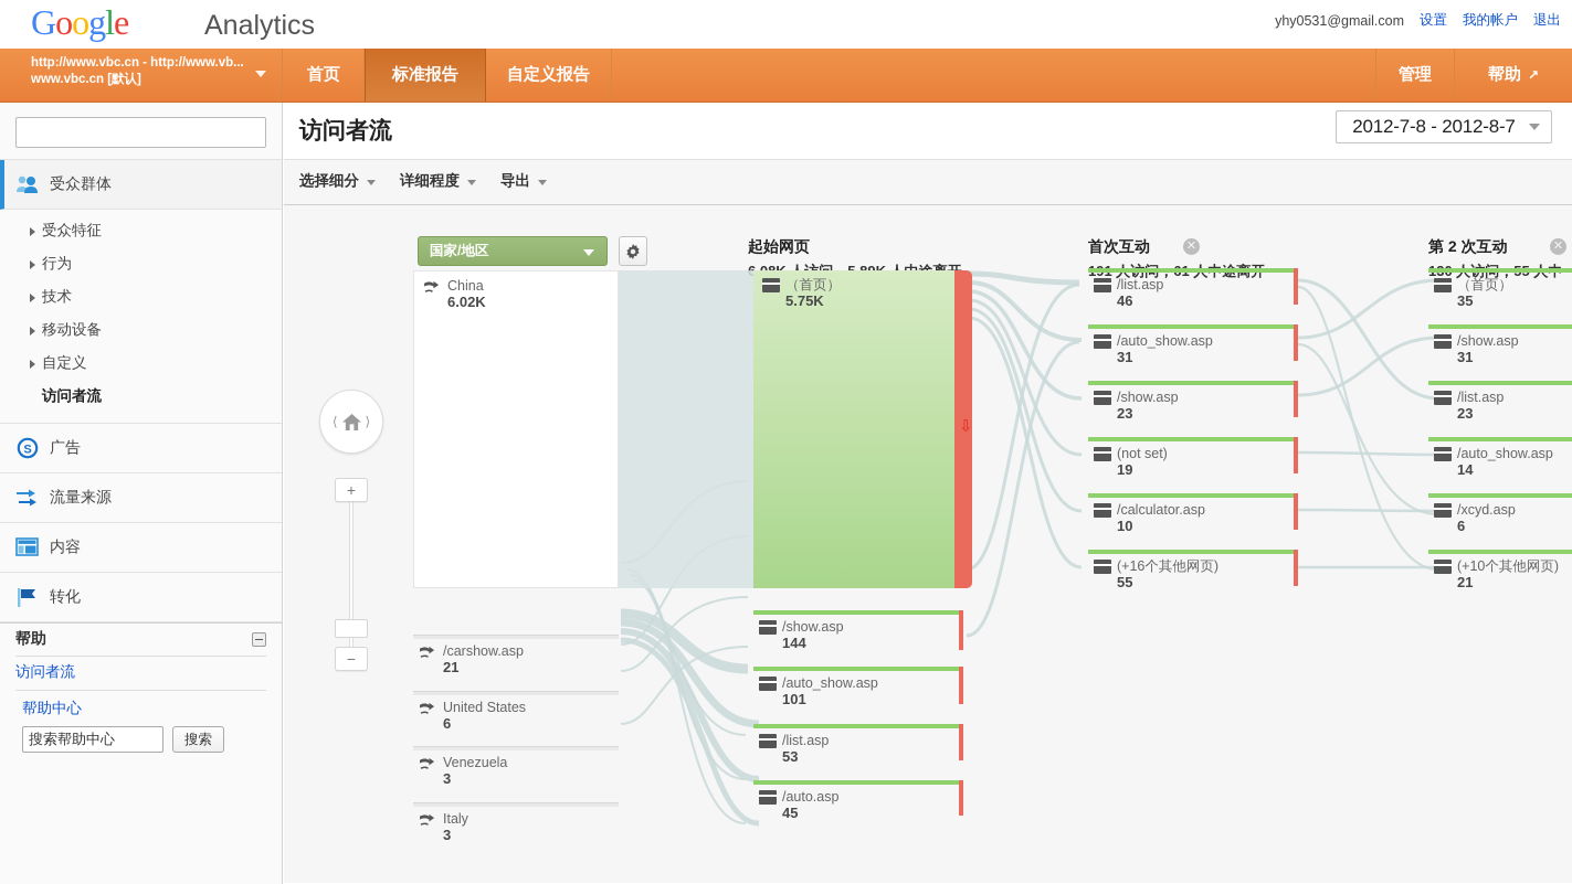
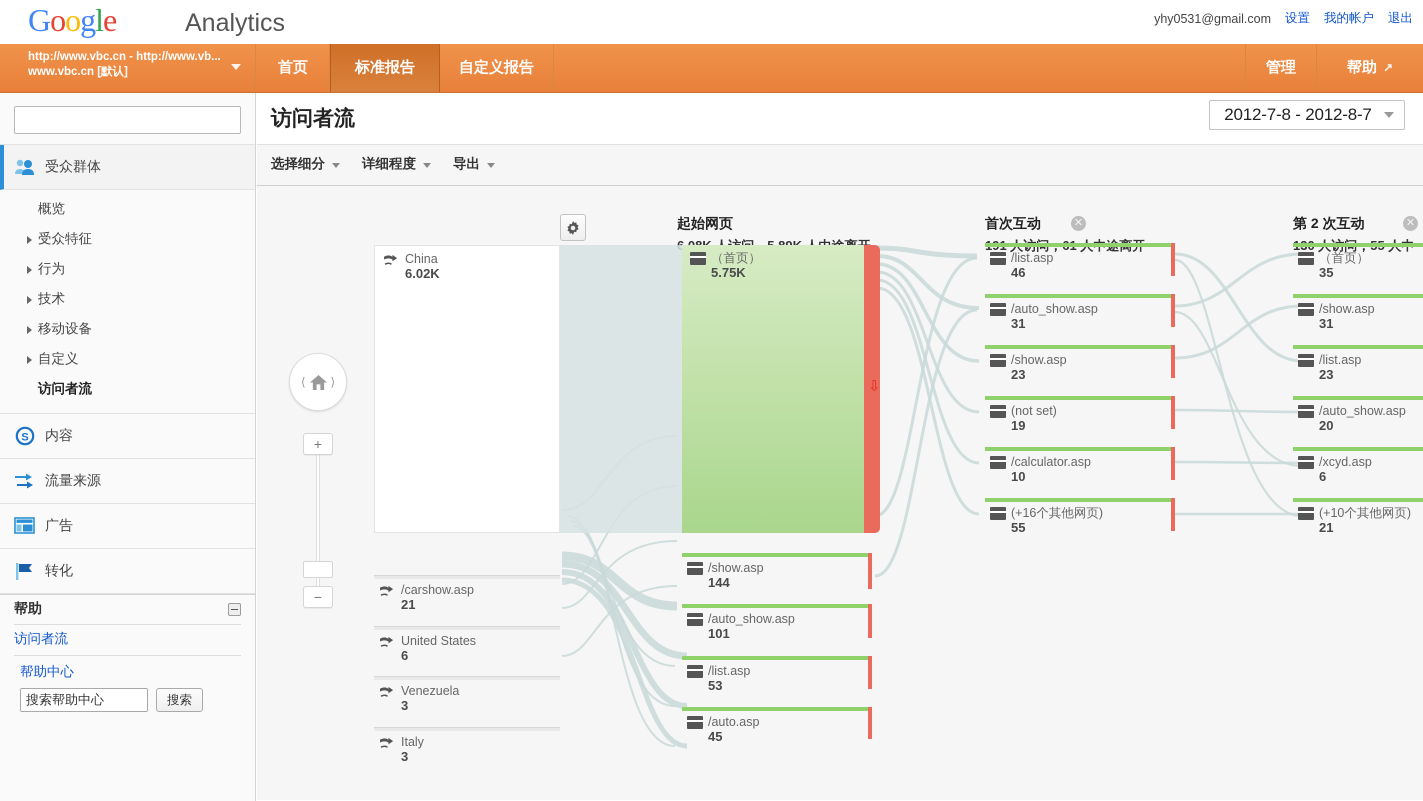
  Google
  Analytics
  yhy0531@gmail.com
  设置
  我的帐户
  退出
  http://www.vbc.cn - http://www.vb...
  www.vbc.cn [默认]
  首页
  标准报告
  自定义报告
  管理
  帮助
  ↗
  受众群体
+ 概览
  受众特征
  行为
  技术
  移动设备
  自定义
  访问者流
  S
- 广告
+ 内容
  流量来源
- 内容
+ 广告
  转化
  帮助
  访问者流
  帮助中心
  搜索帮助中心
  搜索
  访问者流
  2012-7-8 - 2012-8-7
  选择细分
  详细程度
  导出
  ⟨
  ⟩
  +
  −
- 国家/地区
  起始网页
  首次互动
  ✕
  第 2 次互动
  ✕
  China
  6.02K
  /carshow.asp
  21
  United States
  6
  Venezuela
  3
  Italy
  3
  （首页）
  5.75K
  ⇩
  /show.asp
  144
  /auto_show.asp
  101
  /list.asp
  53
  /auto.asp
  45
  /list.asp
  46
  /auto_show.asp
  31
  /show.asp
  23
  (not set)
  19
  /calculator.asp
  10
  (+16个其他网页)
  55
  （首页）
  35
  /show.asp
  31
  /list.asp
  23
  /auto_show.asp
- 14
+ 20
  /xcyd.asp
  6
  (+10个其他网页)
  21
